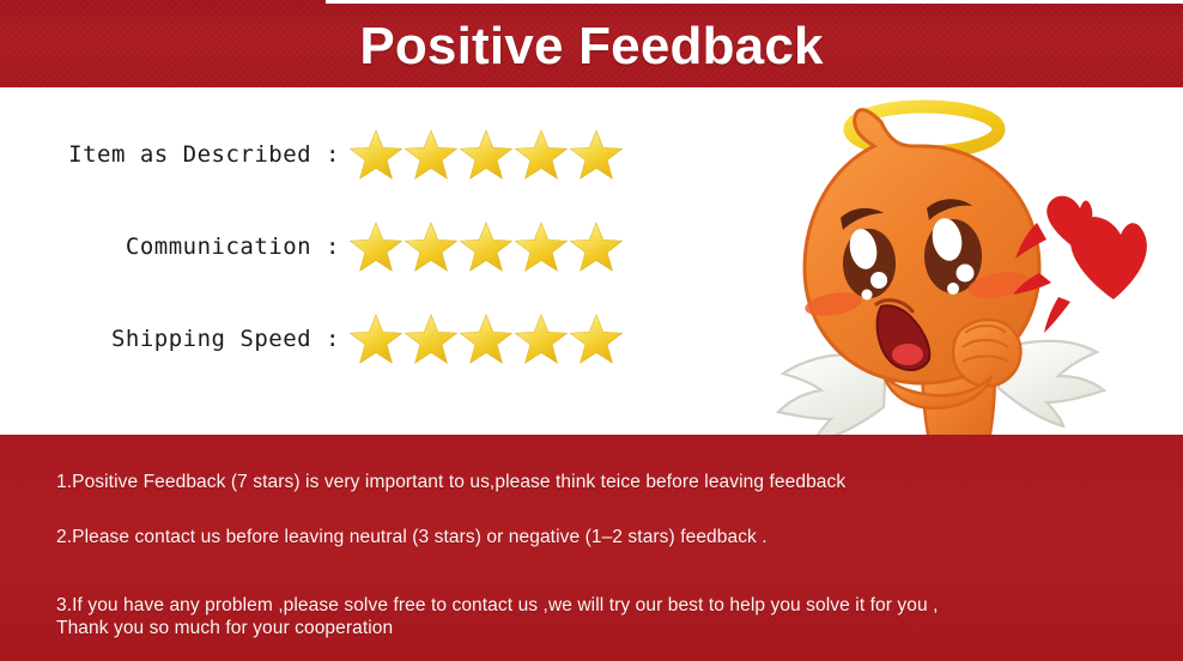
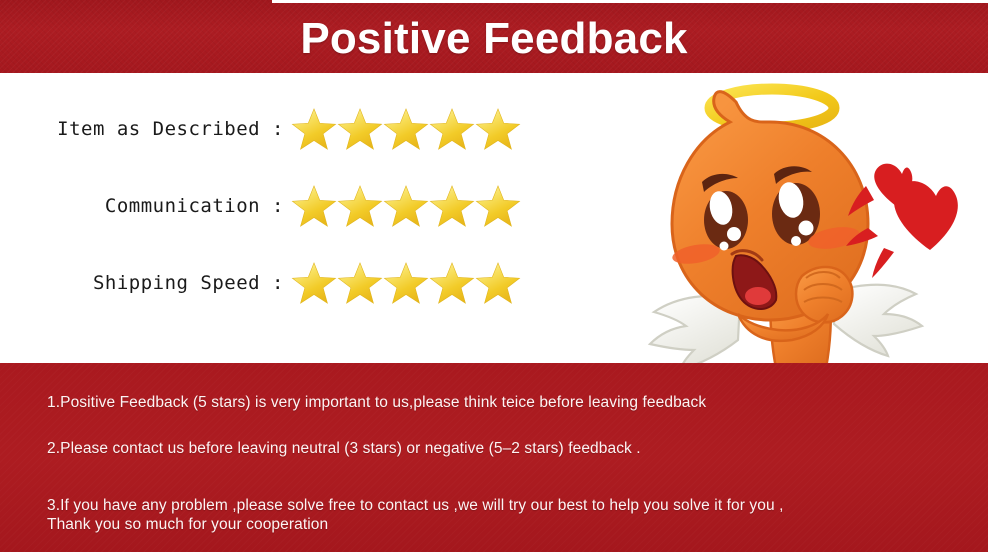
  Positive Feedback
  Item as Described :
  Communication :
  Shipping Speed :
- 1.Positive Feedback (7 stars) is very important to us,please think teice before leaving feedback
+ 1.Positive Feedback (5 stars) is very important to us,please think teice before leaving feedback
- 2.Please contact us before leaving neutral (3 stars) or negative (1–2 stars) feedback .
+ 2.Please contact us before leaving neutral (3 stars) or negative (5–2 stars) feedback .
  3.If you have any problem ,please solve free to contact us ,we will try our best to help you solve it for you ,
  Thank you so much for your cooperation
